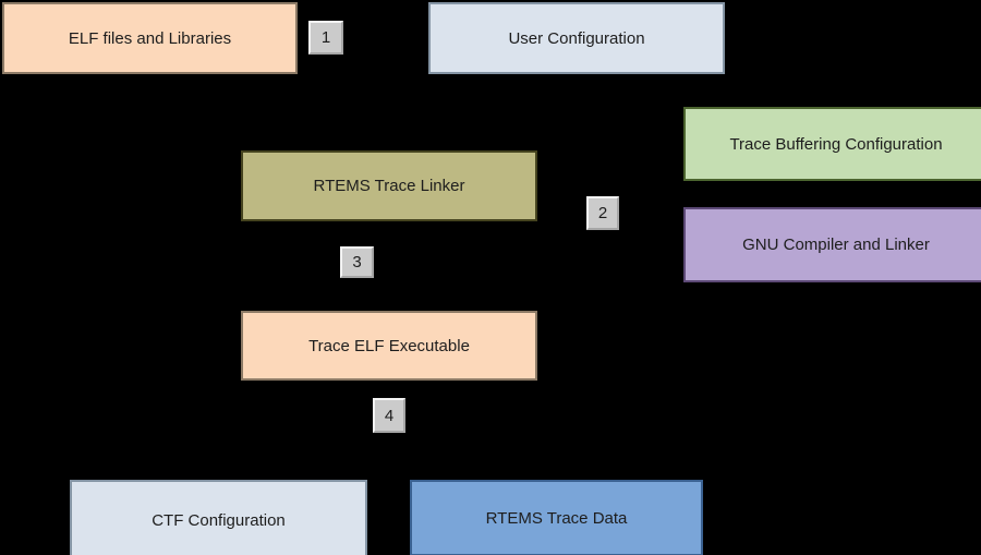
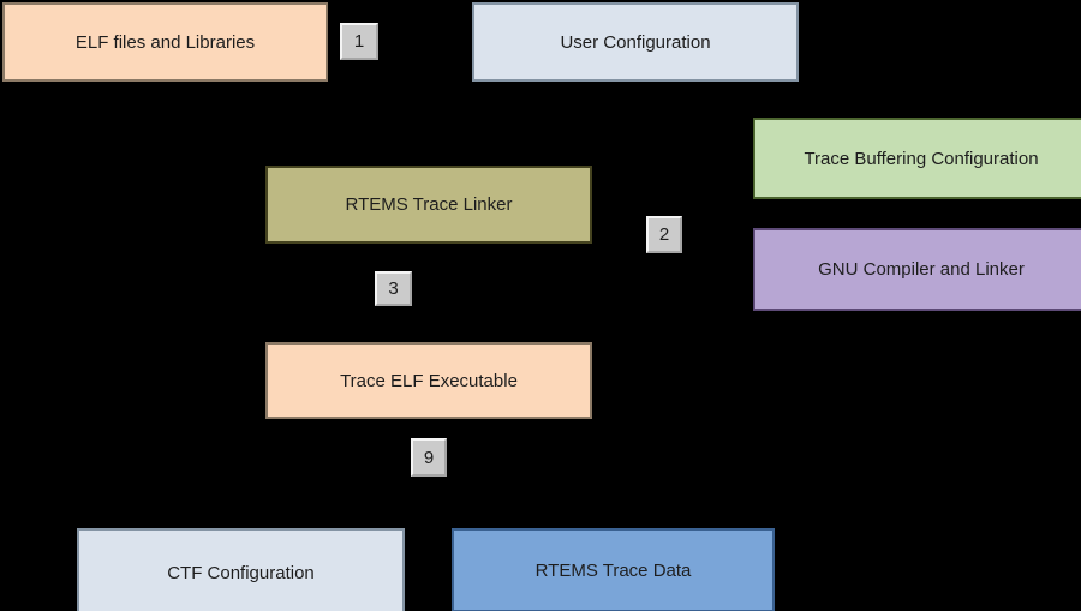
  ELF files and Libraries
  User Configuration
  Trace Buffering Configuration
  RTEMS Trace Linker
  GNU Compiler and Linker
  Trace ELF Executable
  CTF Configuration
  RTEMS Trace Data
  1
  2
  3
- 4
+ 9
